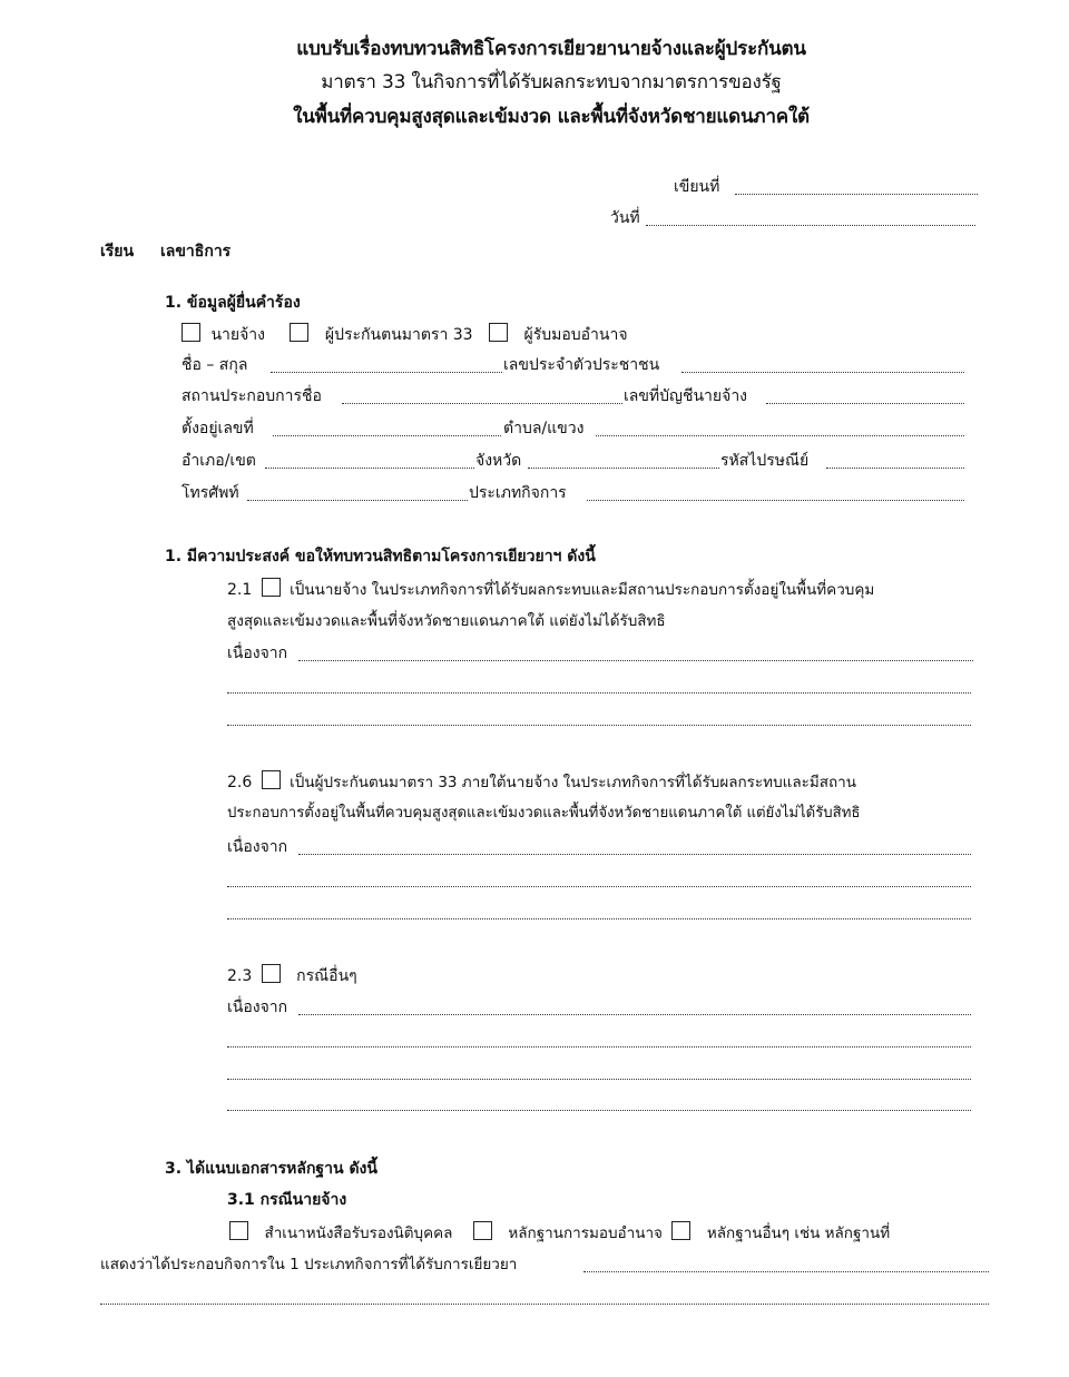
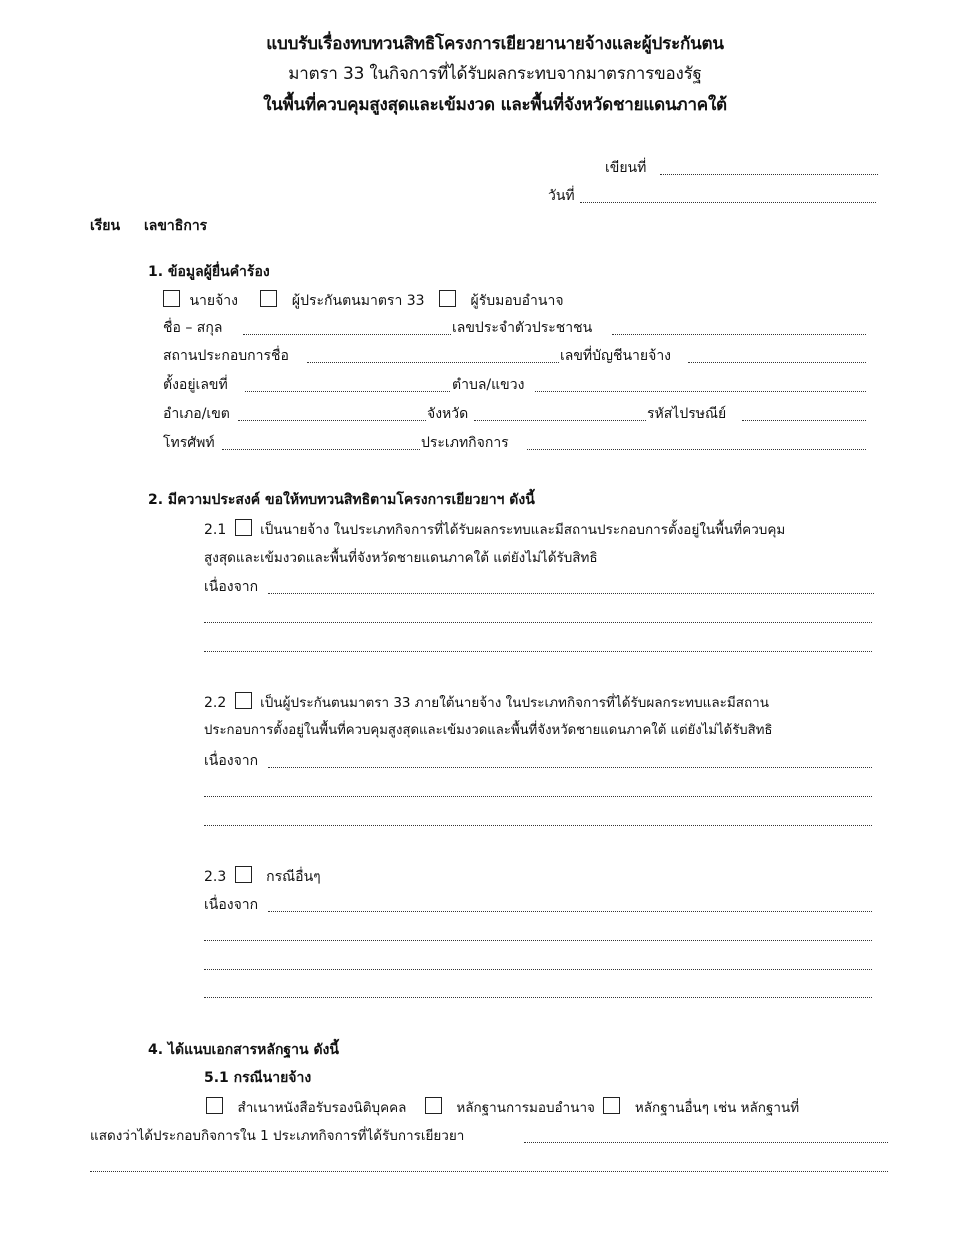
  แบบรับเรื่องทบทวนสิทธิโครงการเยียวยานายจ้างและผู้ประกันตน
  มาตรา 33 ในกิจการที่ได้รับผลกระทบจากมาตรการของรัฐ
  ในพื้นที่ควบคุมสูงสุดและเข้มงวด และพื้นที่จังหวัดชายแดนภาคใต้
  เขียนที่
  วันที่
  เรียน
  เลขาธิการ
  1. ข้อมูลผู้ยื่นคำร้อง
  นายจ้าง ผู้ประกันตนมาตรา 33 ผู้รับมอบอำนาจ
  ชื่อ – สกุล
  เลขประจำตัวประชาชน
  สถานประกอบการชื่อ
  เลขที่บัญชีนายจ้าง
  ตั้งอยู่เลขที่
  ตำบล/แขวง
  อำเภอ/เขต
  จังหวัด
  รหัสไปรษณีย์
  โทรศัพท์
  ประเภทกิจการ
- 1. มีความประสงค์ ขอให้ทบทวนสิทธิตามโครงการเยียวยาฯ ดังนี้
+ 2. มีความประสงค์ ขอให้ทบทวนสิทธิตามโครงการเยียวยาฯ ดังนี้
  2.1 เป็นนายจ้าง ในประเภทกิจการที่ได้รับผลกระทบและมีสถานประกอบการตั้งอยู่ในพื้นที่ควบคุม
  สูงสุดและเข้มงวดและพื้นที่จังหวัดชายแดนภาคใต้ แต่ยังไม่ได้รับสิทธิ
  เนื่องจาก
- 2.6 เป็นผู้ประกันตนมาตรา 33 ภายใต้นายจ้าง ในประเภทกิจการที่ได้รับผลกระทบและมีสถาน
+ 2.2 เป็นผู้ประกันตนมาตรา 33 ภายใต้นายจ้าง ในประเภทกิจการที่ได้รับผลกระทบและมีสถาน
  ประกอบการตั้งอยู่ในพื้นที่ควบคุมสูงสุดและเข้มงวดและพื้นที่จังหวัดชายแดนภาคใต้ แต่ยังไม่ได้รับสิทธิ
  เนื่องจาก
  2.3 กรณีอื่นๆ
  เนื่องจาก
- 3. ได้แนบเอกสารหลักฐาน ดังนี้
+ 4. ได้แนบเอกสารหลักฐาน ดังนี้
- 3.1 กรณีนายจ้าง
+ 5.1 กรณีนายจ้าง
  สำเนาหนังสือรับรองนิติบุคคล หลักฐานการมอบอำนาจ หลักฐานอื่นๆ เช่น หลักฐานที่
  แสดงว่าได้ประกอบกิจการใน 1 ประเภทกิจการที่ได้รับการเยียวยา
